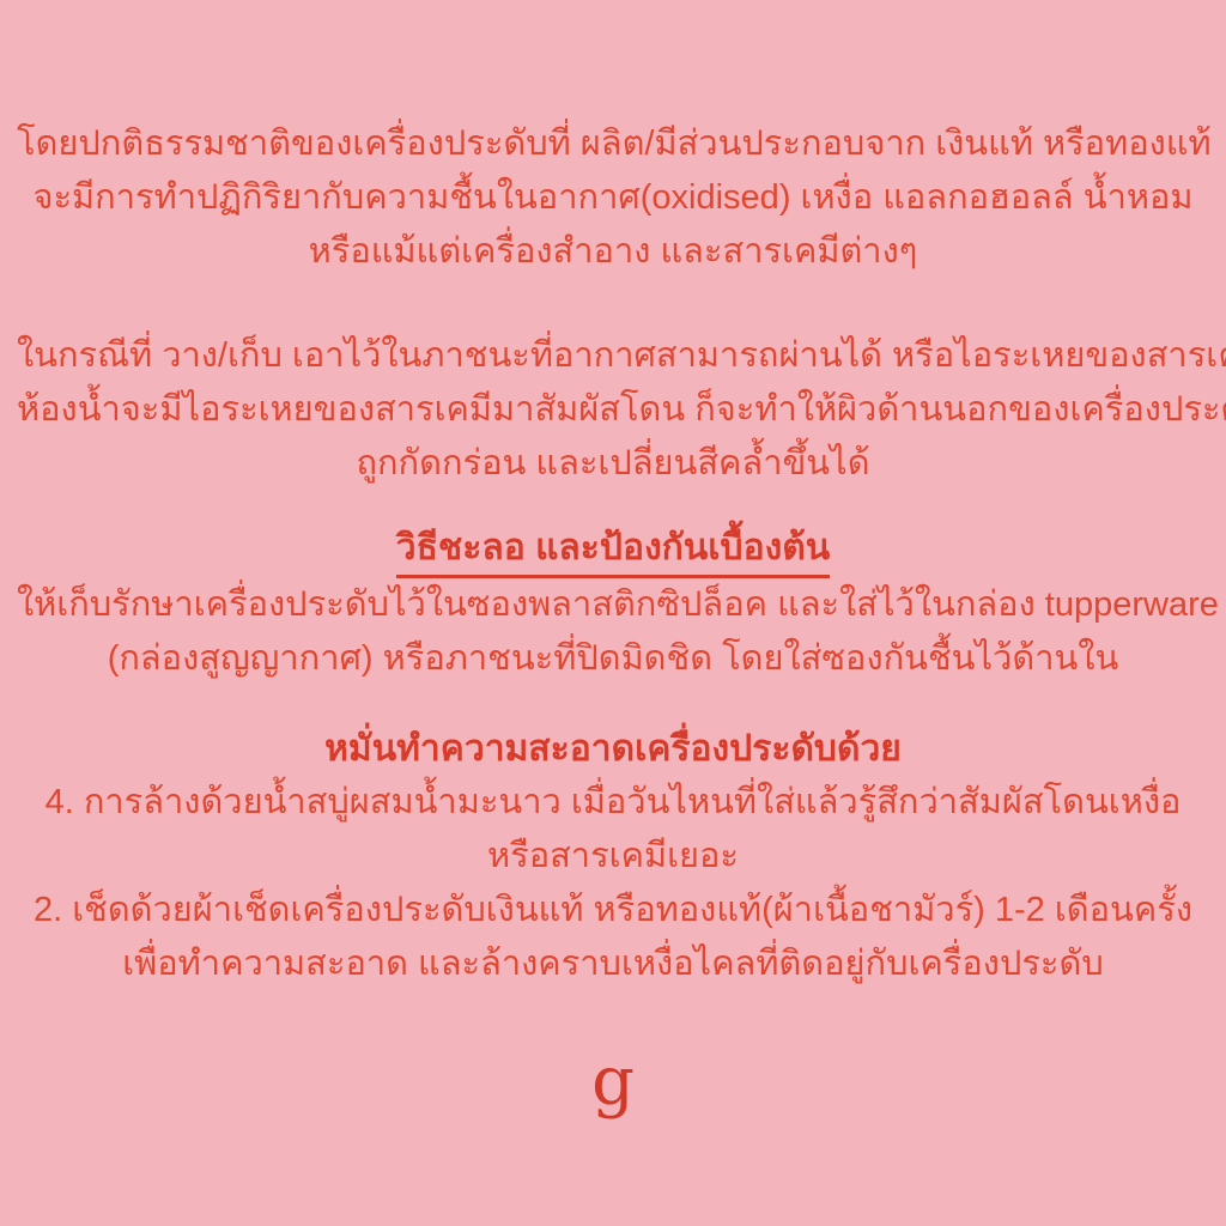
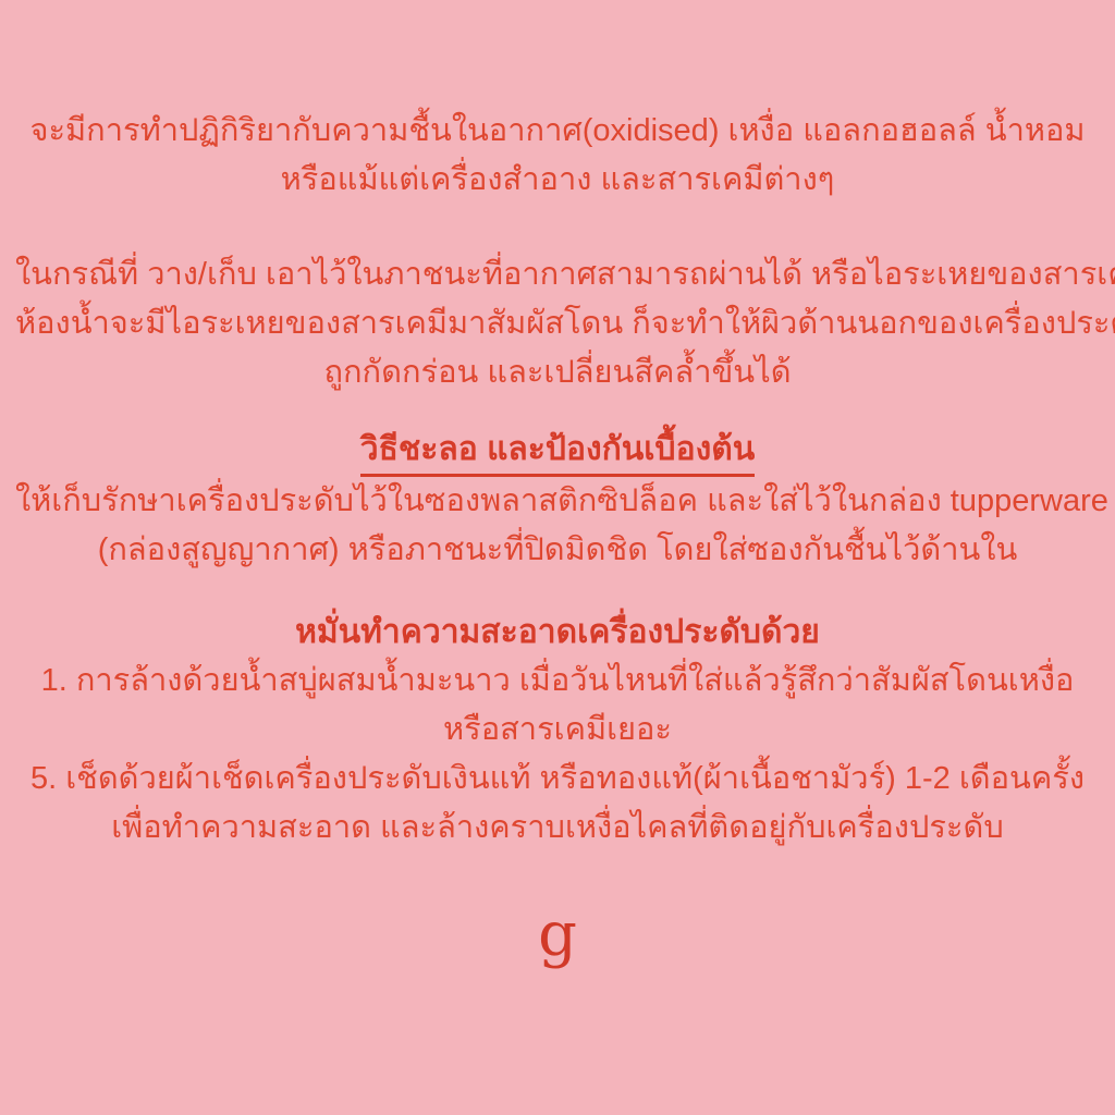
- โดยปกติธรรมชาติของเครื่องประดับที่ ผลิต/มีส่วนประกอบจาก เงินแท้ หรือทองแท้
  จะมีการทำปฏิกิริยากับความชื้นในอากาศ(oxidised) เหงื่อ แอลกอฮอลล์ น้ำหอม
  หรือแม้แต่เครื่องสำอาง และสารเคมีต่างๆ
  ในกรณีที่ วาง/เก็บ เอาไว้ในภาชนะที่อากาศสามารถผ่านได้ หรือไอระเหยของสารเ
  ห้องน้ำจะมีไอระเหยของสารเคมีมาสัมผัสโดน ก็จะทำให้ผิวด้านนอกของเครื่องประ
  ถูกกัดกร่อน และเปลี่ยนสีคล้ำขึ้นได้
  วิธีชะลอ และป้องกันเบื้องต้น
  ให้เก็บรักษาเครื่องประดับไว้ในซองพลาสติกซิปล็อค และใส่ไว้ในกล่อง tupperware
  (กล่องสูญญากาศ) หรือภาชนะที่ปิดมิดชิด โดยใส่ซองกันชื้นไว้ด้านใน
  หมั่นทำความสะอาดเครื่องประดับด้วย
- 4. การล้างด้วยน้ำสบู่ผสมน้ำมะนาว เมื่อวันไหนที่ใส่แล้วรู้สึกว่าสัมผัสโดนเหงื่อ
+ 1. การล้างด้วยน้ำสบู่ผสมน้ำมะนาว เมื่อวันไหนที่ใส่แล้วรู้สึกว่าสัมผัสโดนเหงื่อ
  หรือสารเคมีเยอะ
- 2. เช็ดด้วยผ้าเช็ดเครื่องประดับเงินแท้ หรือทองแท้(ผ้าเนื้อชามัวร์) 1-2 เดือนครั้ง
+ 5. เช็ดด้วยผ้าเช็ดเครื่องประดับเงินแท้ หรือทองแท้(ผ้าเนื้อชามัวร์) 1-2 เดือนครั้ง
  เพื่อทำความสะอาด และล้างคราบเหงื่อไคลที่ติดอยู่กับเครื่องประดับ
  g
